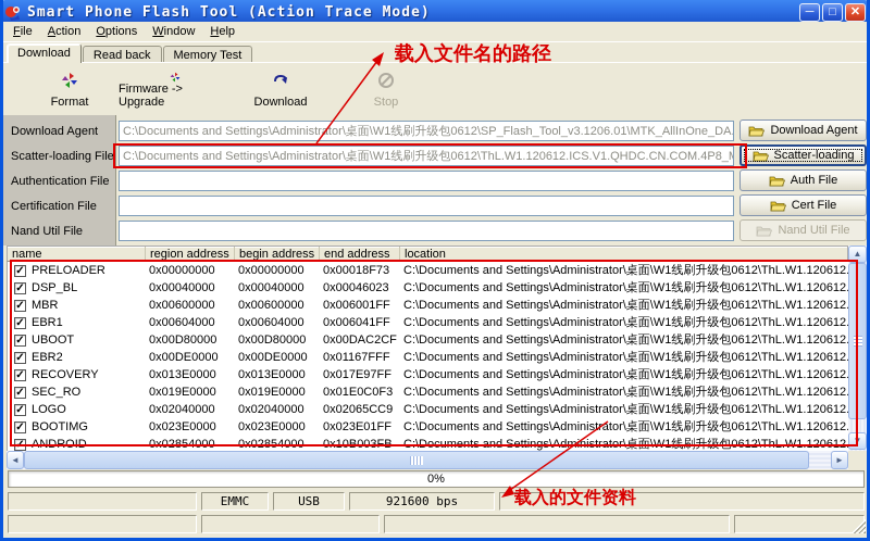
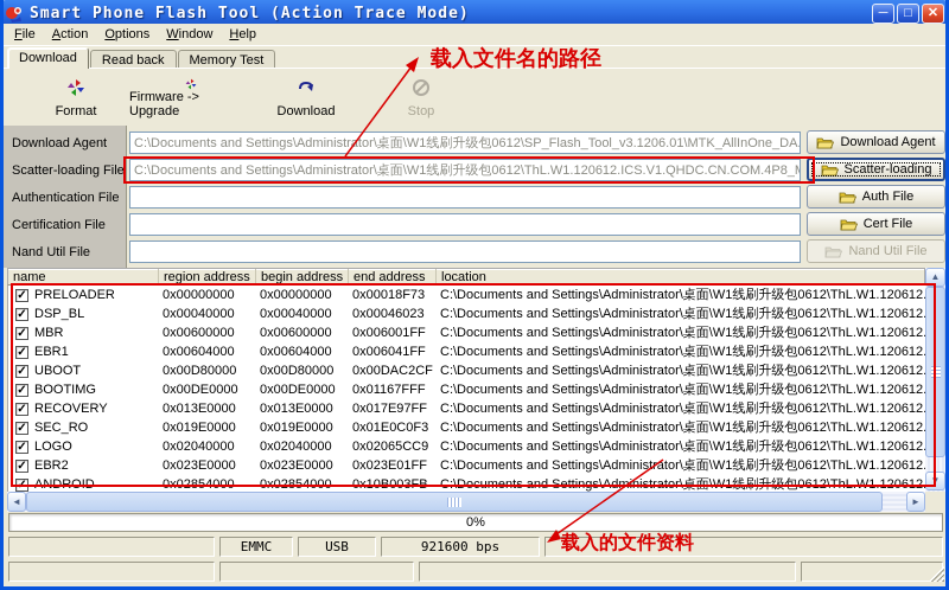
  Smart Phone Flash Tool (Action Trace Mode)
  ─
  □
  ✕
  File
  Action
  Options
  Window
  Help
  Download
  Read back
  Memory Test
  Format
  Firmware -> Upgrade
  Download
  Stop
  Download Agent
  Scatter-loading File
  Authentication File
  Certification File
  Nand Util File
  C:\Documents and Settings\Administrtor\桌面\W1线刷升级包0612\SP_Flash_Tool_v3.1206.01\MTK_AllInOne_DA.
  C:\Documents and Settings\Administrator\桌面\W1线刷升级包0612\ThL.W1.120612.ICS.V1.QHDC.CN.COM.4P8_M
  Download Agent
  Scatter-loading
  Auth File
  Cert File
  Nand Util File
  name
  region address
  begin address
  end address
  location
  ✓
  PRELOADER
  0x00000000
  0x00000000
  0x00018F73
  C:\Documents and Settings\Administrator\桌面\W1线刷升级包0612\ThL.W1.120612
  ✓
  DSP_BL
  0x00040000
  0x00040000
  0x00046023
  C:\Documents and Settings\Administrator\桌面\W1线刷升级包0612\ThL.W1.120612
  ✓
  MBR
  0x00600000
  0x00600000
  0x006001FF
  C:\Documents and Settings\Administrator\桌面\W1线刷升级包0612\ThL.W1.120612
  ✓
  EBR1
  0x00604000
  0x00604000
  0x006041FF
  C:\Documents and Settings\Administrator\桌面\W1线刷升级包0612\ThL.W1.120612
  ✓
  UBOOT
  0x00D80000
  0x00D80000
  0x00DAC2CF
  C:\Documents and Settings\Administrator\桌面\W1线刷升级包0612\ThL.W1.120612
  ✓
- EBR2
+ BOOTIMG
  0x00DE0000
  0x00DE0000
  0x01167FFF
  C:\Documents and Settings\Administrator\桌面\W1线刷升级包0612\ThL.W1.120612
  ✓
  RECOVERY
  0x013E0000
  0x013E0000
  0x017E97FF
  C:\Documents and Settings\Administrator\桌面\W1线刷升级包0612\ThL.W1.120612
  ✓
  SEC_RO
  0x019E0000
  0x019E0000
  0x01E0C0F3
  C:\Documents and Settings\Administrator\桌面\W1线刷升级包0612\ThL.W1.120612
  ✓
  LOGO
  0x02040000
  0x02040000
  0x02065CC9
  C:\Documents and Settings\Administrator\桌面\W1线刷升级包0612\ThL.W1.120612
  ✓
- BOOTIMG
+ EBR2
  0x023E0000
  0x023E0000
  0x023E01FF
  C:\Documents and Settings\Administator\桌面\W1线刷升级包0612\ThL.W1.120612
  ✓
  ANDROID
  0x02854000
  0x02854000
  0x10B003FB
  C:\Documents and Settings\Administrator\桌面\W1线刷升级包0612\ThL.W1.120612
  ▲
  ▼
  ◄
  ►
  0%
  EMMC
  USB
  921600 bps
  载入文件名的路径
  载入的文件资料
